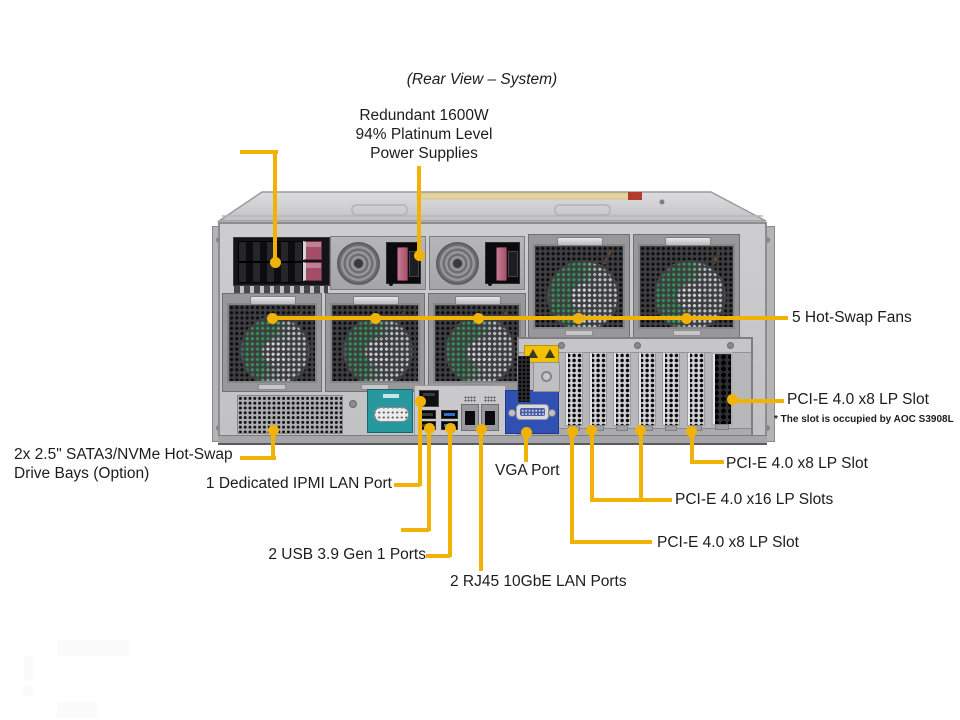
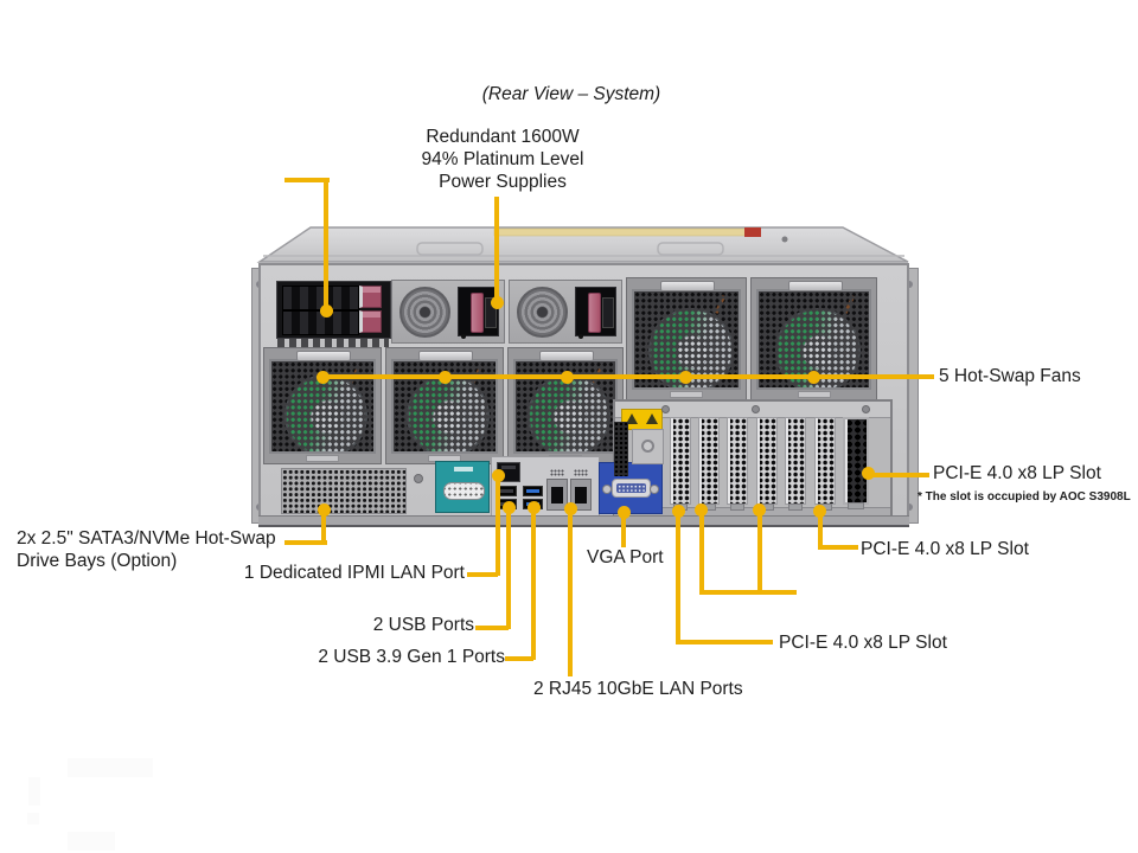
  (Rear View – System)
  Redundant 1600W
  94% Platinum Level
  Power Supplies
  5 Hot-Swap Fans
  PCI-E 4.0 x8 LP Slot
  * The slot is occupied by AOC S3908L
  2x 2.5" SATA3/NVMe Hot-Swap
  Drive Bays (Option)
  1 Dedicated IPMI LAN Port
+ 2 USB Ports
  2 USB 3.9 Gen 1 Ports
  VGA Port
  2 RJ45 10GbE LAN Ports
  PCI-E 4.0 x8 LP Slot
- PCI-E 4.0 x16 LP Slots
  PCI-E 4.0 x8 LP Slot
